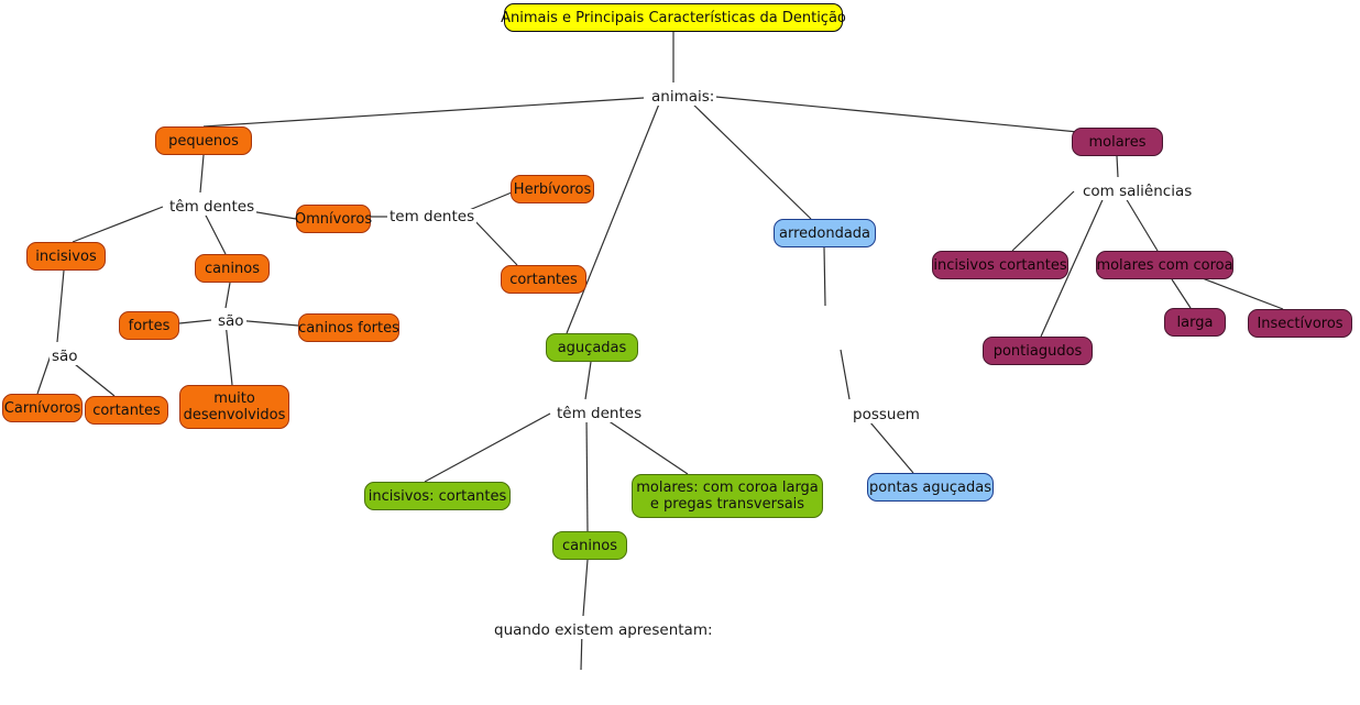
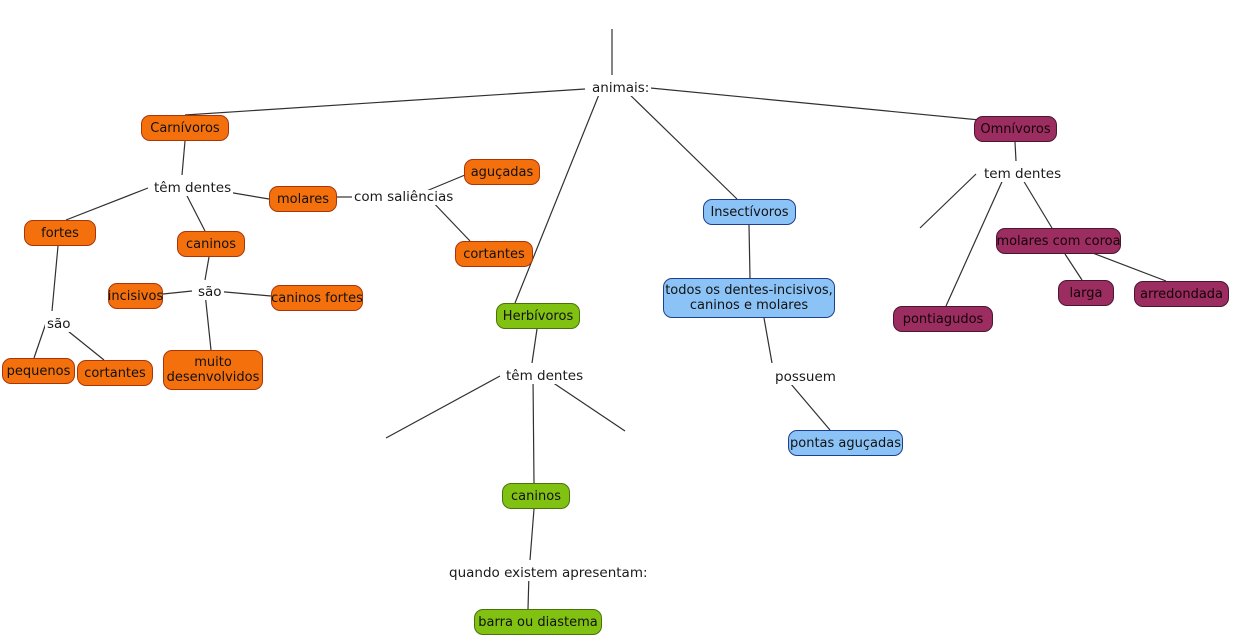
- Animais e Principais Características da Dentição
- pequenos
+ Carnívoros
- incisivos
+ fortes
- Carnívoros
+ pequenos
  cortantes
  caninos
- fortes
+ incisivos
  caninos fortes
  muito
  desenvolvidos
- Omnívoros
+ molares
- Herbívoros
+ aguçadas
  cortantes
- aguçadas
+ Herbívoros
- incisivos: cortantes
- molares: com coroa larga
- e pregas transversais
  caninos
+ barra ou diastema
- arredondada
+ Insectívoros
+ todos os dentes-incisivos,
+ caninos e molares
  pontas aguçadas
- molares
+ Omnívoros
- incisivos cortantes
  pontiagudos
  molares com coroa
  larga
- Insectívoros
+ arredondada
  animais:
  têm dentes
  são
  são
- tem dentes
+ com saliências
  têm dentes
  quando existem apresentam:
  possuem
- com saliências
+ tem dentes
